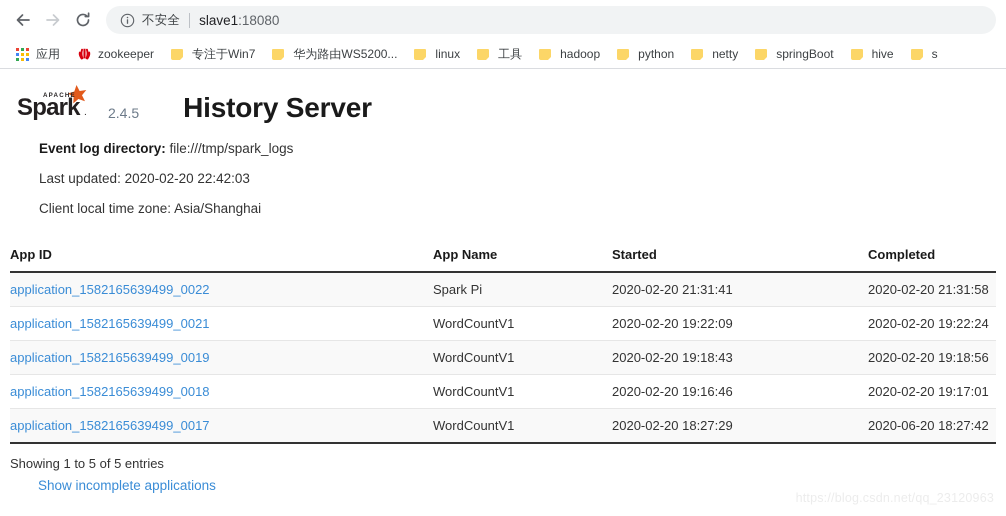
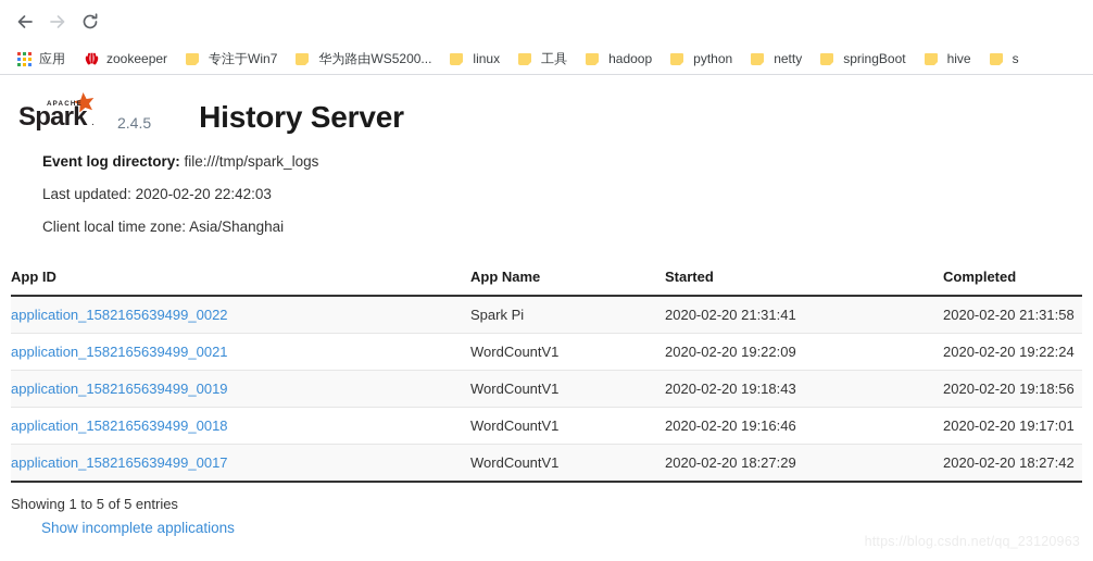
- 不安全
- slave1
- :18080
  应用
  zookeeper
  专注于Win7
  华为路由WS5200...
  linux
  工具
  hadoop
  python
  netty
  springBoot
  hive
  s
  Spark
  .
  2.4.5
  History Server
  Event log directory: file:///tmp/spark_logs
  Last updated: 2020-02-20 22:42:03
  Client local time zone: Asia/Shanghai
  App ID	App Name	Started	Completed
  application_1582165639499_0022	Spark Pi	2020-02-20 21:31:41	2020-02-20 21:31:58
  application_1582165639499_0021	WordCountV1	2020-02-20 19:22:09	2020-02-20 19:22:24
  application_1582165639499_0019	WordCountV1	2020-02-20 19:18:43	2020-02-20 19:18:56
  application_1582165639499_0018	WordCountV1	2020-02-20 19:16:46	2020-02-20 19:17:01
- application_1582165639499_0017	WordCountV1	2020-02-20 18:27:29	2020-06-20 18:27:42
+ application_1582165639499_0017	WordCountV1	2020-02-20 18:27:29	2020-02-20 18:27:42
  Showing 1 to 5 of 5 entries
  Show incomplete applications
